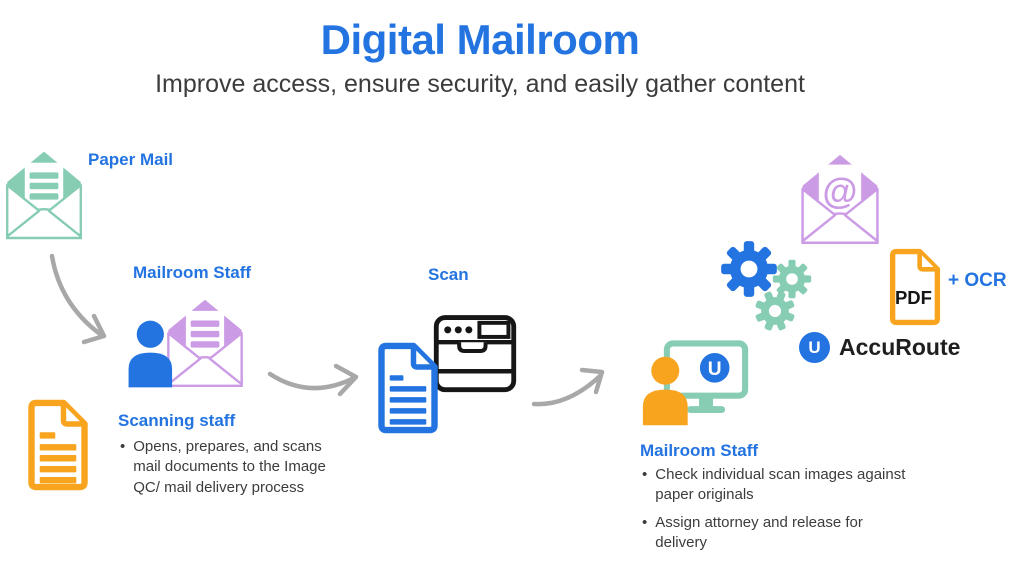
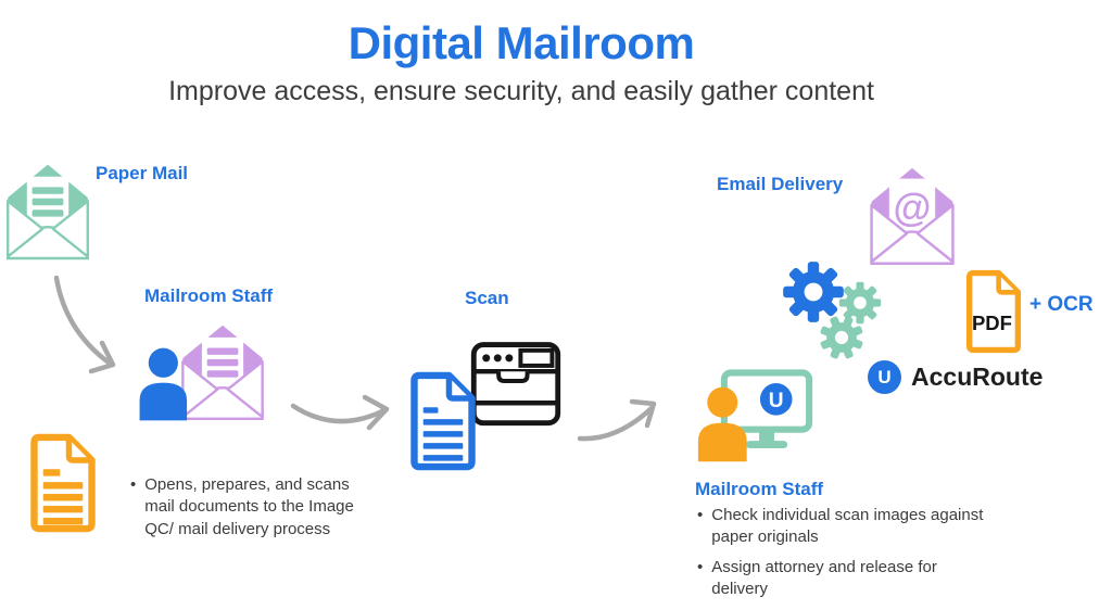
  Digital Mailroom
  Improve access, ensure security, and easily gather content
  Paper Mail
  Mailroom Staff
- Scanning staff
  •
  Opens, prepares, and scans mail documents to the Image QC/ mail delivery process
  Scan
+ Email Delivery
  @
  PDF
  + OCR
  U
  AccuRoute
  U
  Mailroom Staff
  •
  Check individual scan images against paper originals
  •
  Assign attorney and release for delivery
